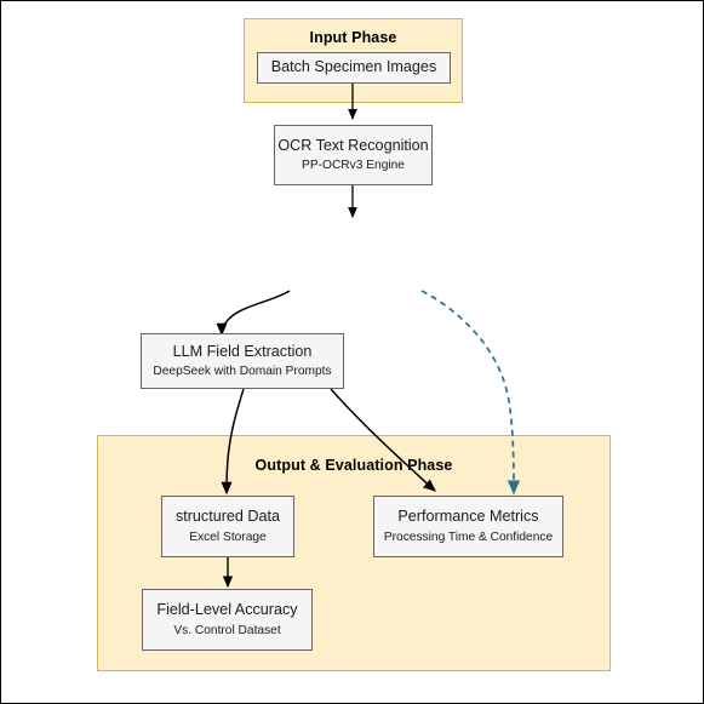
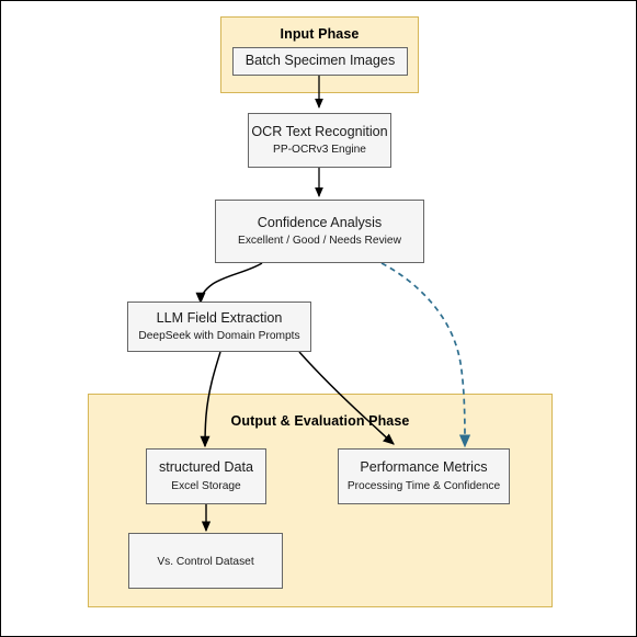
  Input Phase
  Output & Evaluation Phase
  Batch Specimen Images
  OCR Text Recognition
  PP-OCRv3 Engine
+ Confidence Analysis
+ Excellent / Good / Needs Review
  LLM Field Extraction
  DeepSeek with Domain Prompts
  structured Data
  Excel Storage
  Performance Metrics
  Processing Time & Confidence
- Field-Level Accuracy
  Vs. Control Dataset
